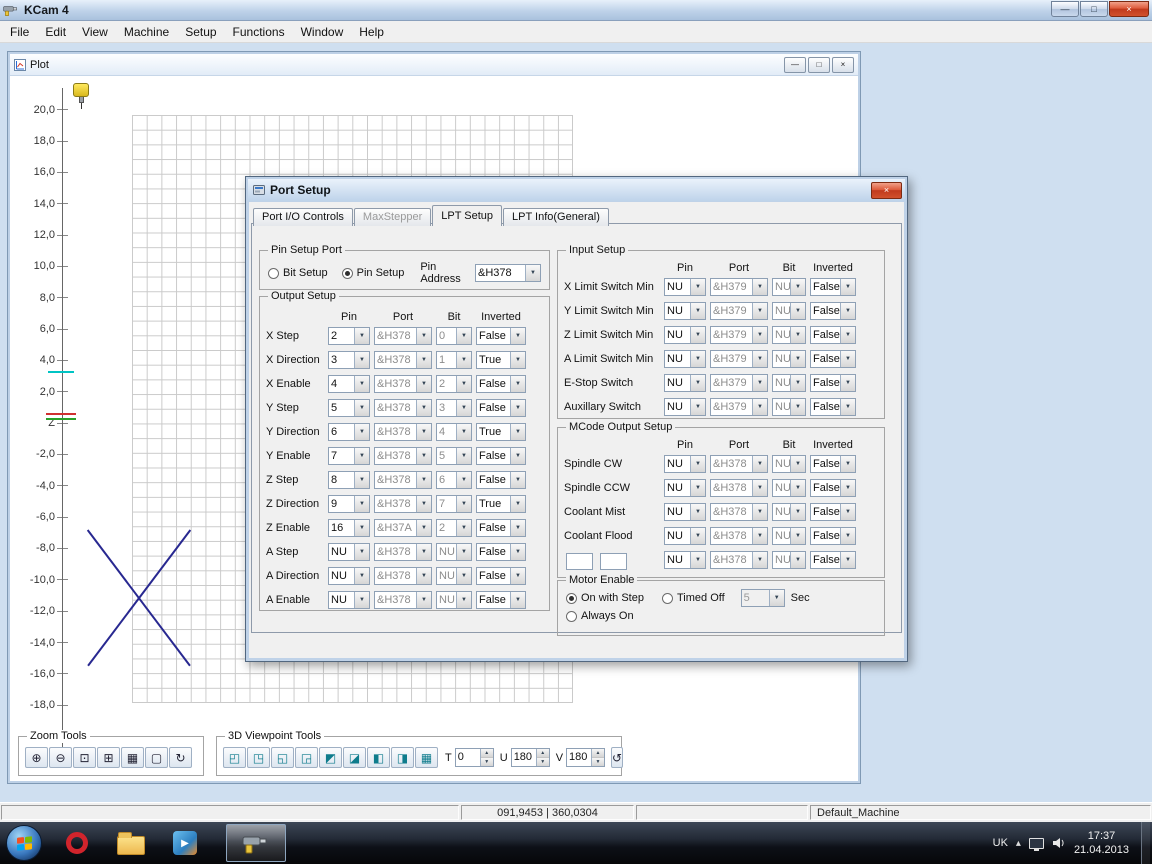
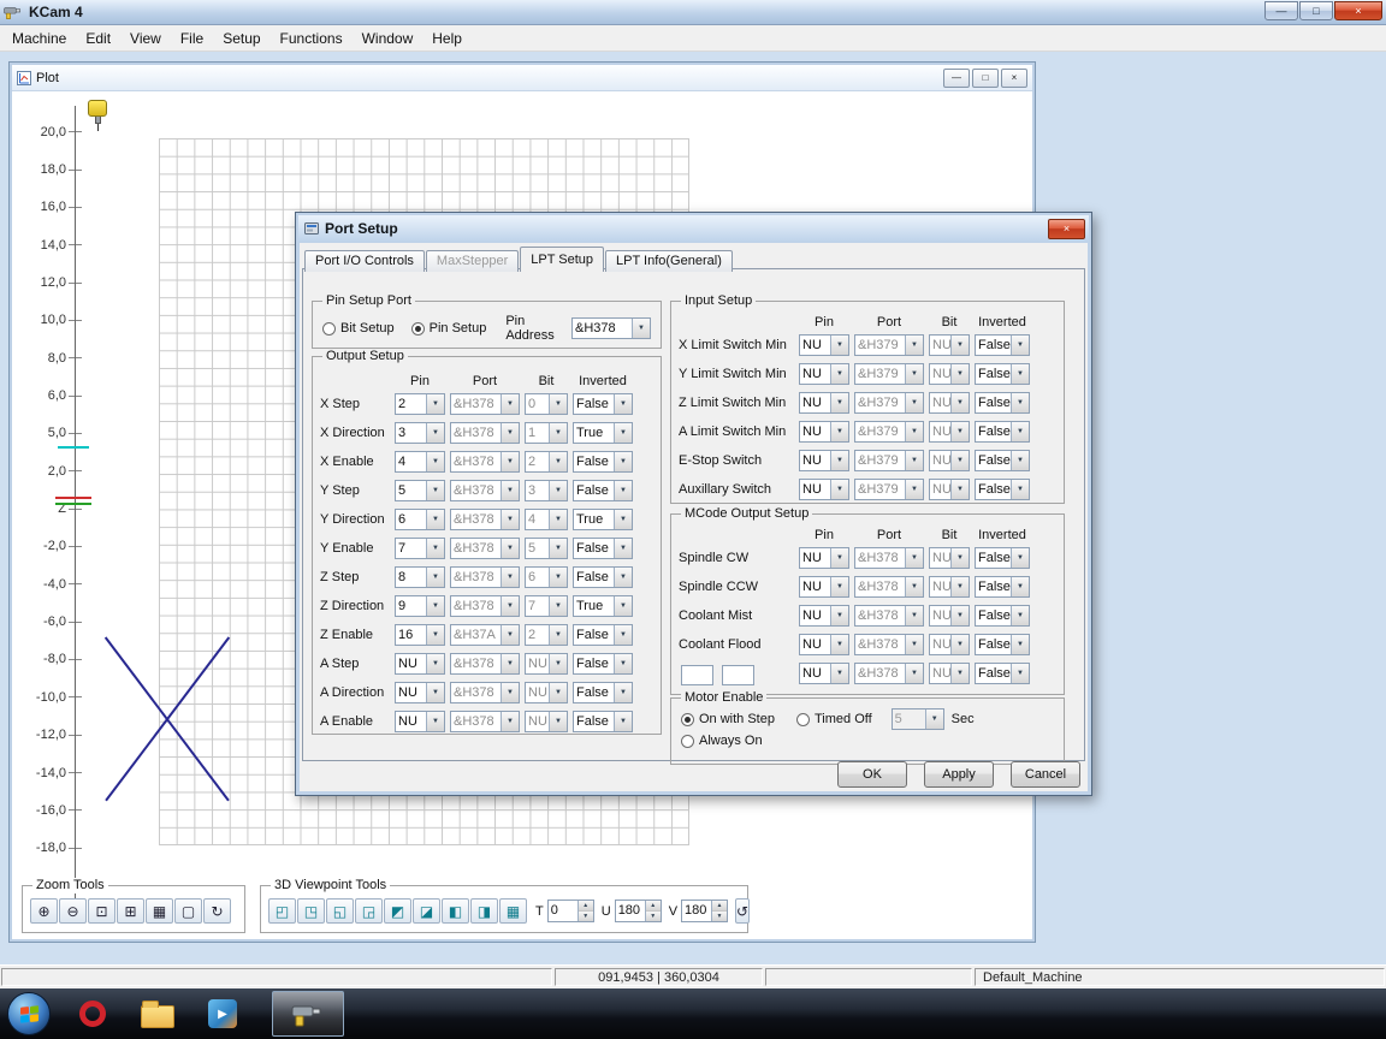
  KCam 4
  —
  □
  ×
- File
+ Machine
  Edit
  View
- Machine
+ File
  Setup
  Functions
  Window
  Help
  Plot
  —
  □
  ×
  20,0
  18,0
  16,0
  14,0
  12,0
  10,0
  8,0
  6,0
- 4,0
+ 5,0
  2,0
  Z
  -2,0
  -4,0
  -6,0
  -8,0
  -10,0
  -12,0
  -14,0
  -16,0
  -18,0
  Zoom Tools
  ⊕
  ⊖
  ⊡
  ⊞
  ▦
  ▢
  ↻
  3D Viewpoint Tools
  ◰
  ◳
  ◱
  ◲
  ◩
  ◪
  ◧
  ◨
  ▦
  T
  0
  U
  180
  V
  180
  ↺
  Port Setup
  ×
  Port I/O Controls
  MaxStepper
  LPT Setup
  LPT Info(General)
  Pin Setup Port
  Bit Setup
  Pin Setup
  Pin Address
  &H378
  Output Setup
  Pin
  Port
  Bit
  Inverted
  X Step
  2
  &H378
  0
  False
  X Direction
  3
  &H378
  1
  True
  X Enable
  4
  &H378
  2
  False
  Y Step
  5
  &H378
  3
  False
  Y Direction
  6
  &H378
  4
  True
  Y Enable
  7
  &H378
  5
  False
  Z Step
  8
  &H378
  6
  False
  Z Direction
  9
  &H378
  7
  True
  Z Enable
  16
  &H37A
  2
  False
  A Step
  NU
  &H378
  NU
  False
  A Direction
  NU
  &H378
  NU
  False
  A Enable
  NU
  &H378
  NU
  False
  Input Setup
  Pin
  Port
  Bit
  Inverted
  X Limit Switch Min
  NU
  &H379
  NU
  False
  Y Limit Switch Min
  NU
  &H379
  NU
  False
  Z Limit Switch Min
  NU
  &H379
  NU
  False
  A Limit Switch Min
  NU
  &H379
  NU
  False
  E-Stop Switch
  NU
  &H379
  NU
  False
  Auxillary Switch
  NU
  &H379
  NU
  False
  MCode Output Setup
  Pin
  Port
  Bit
  Inverted
  Spindle CW
  NU
  &H378
  NU
  False
  Spindle CCW
  NU
  &H378
  NU
  False
  Coolant Mist
  NU
  &H378
  NU
  False
  Coolant Flood
  NU
  &H378
  NU
  False
  NU
  &H378
  NU
  False
  Motor Enable
  On with Step
  Timed Off
  5
  Sec
  Always On
+ OK
+ Apply
+ Cancel
  091,9453 | 360,0304
  Default_Machine
  ▶
- UK
- ▴
- 17:37
- 21.04.2013
